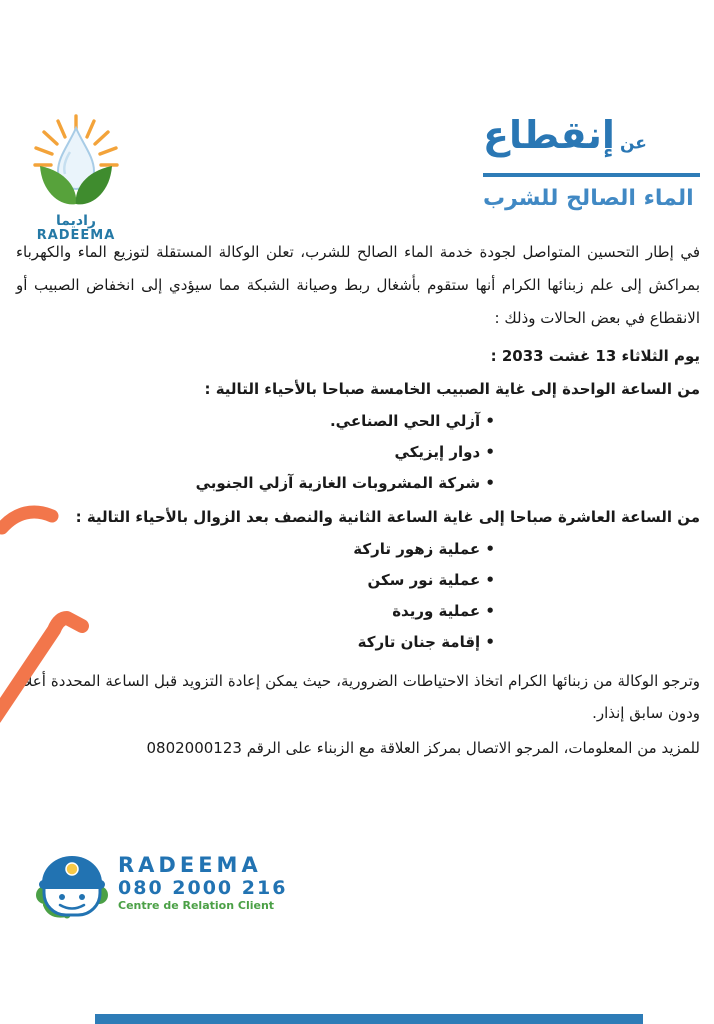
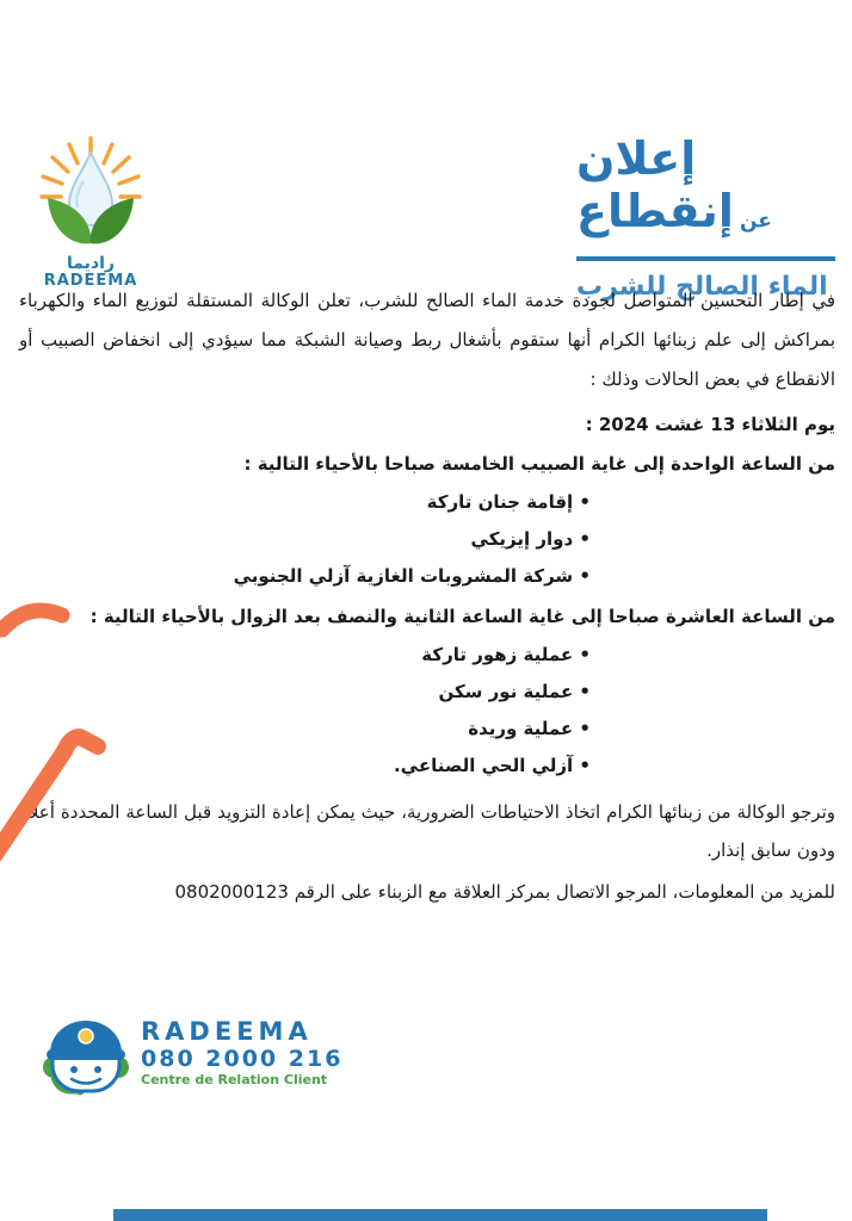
  راديما
  RADEEMA
+ إعلان
  عن إنقطاع
  الماء الصالح للشرب
  في إطار التحسين المتواصل لجودة خدمة الماء الصالح للشرب، تعلن الوكالة المستقلة لتوزيع الماء والكهرباء بمراكش إلى علم زبنائها الكرام أنها ستقوم بأشغال ربط وصيانة الشبكة مما سيؤدي إلى انخفاض الصبيب أو الانقطاع في بعض الحالات وذلك :
- يوم الثلاثاء 13 غشت 2033 :
+ يوم الثلاثاء 13 غشت 2024 :
  من الساعة الواحدة إلى غاية الصبيب الخامسة صباحا بالأحياء التالية :
- آزلي الحي الصناعي.
+ إقامة جنان تاركة
  دوار إيزيكي
  شركة المشروبات الغازية آزلي الجنوبي
  من الساعة العاشرة صباحا إلى غاية الساعة الثانية والنصف بعد الزوال بالأحياء التالية :
  عملية زهور تاركة
  عملية نور سكن
  عملية وريدة
- إقامة جنان تاركة
+ آزلي الحي الصناعي.
  وترجو الوكالة من زبنائها الكرام اتخاذ الاحتياطات الضرورية، حيث يمكن إعادة التزويد قبل الساعة المحددة أعل ودون سابق إنذار.
  للمزيد من المعلومات، المرجو الاتصال بمركز العلاقة مع الزبناء على الرقم 0802000123
  RADEEMA
  080 2000 216
  Centre de Relation Client
